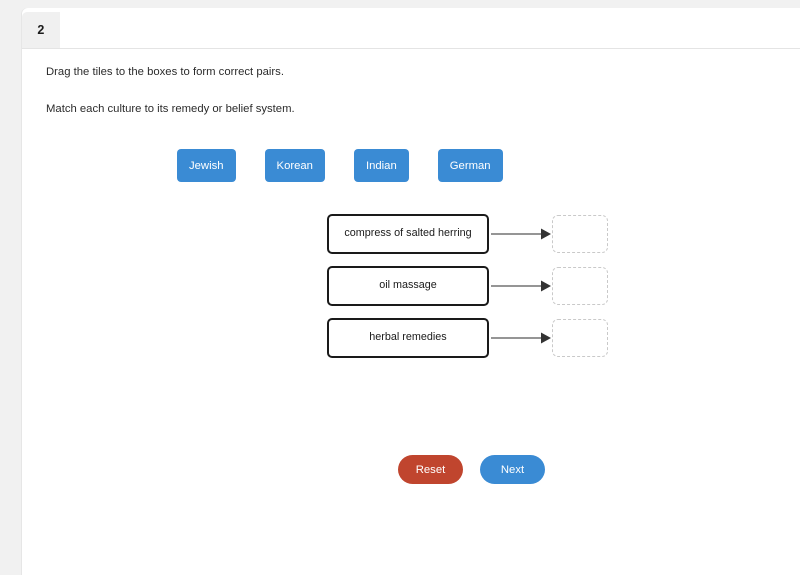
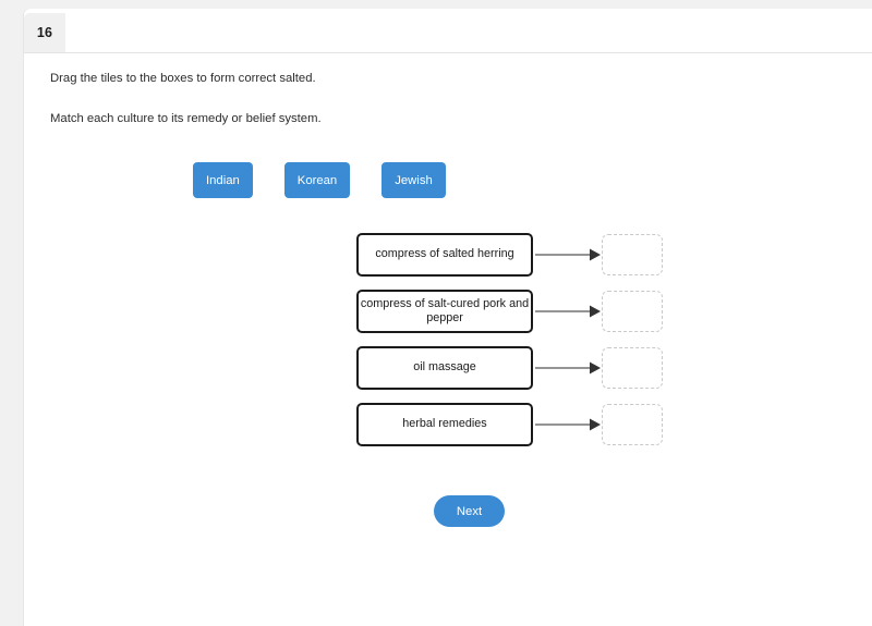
- 2
+ 16
- Drag the tiles to the boxes to form correct pairs.
+ Drag the tiles to the boxes to form correct salted.
  Match each culture to its remedy or belief system.
- Jewish
+ Indian
  Korean
- Indian
+ Jewish
- German
  compress of salted herring
+ compress of salt-cured pork and pepper
  oil massage
  herbal remedies
- Reset
  Next
